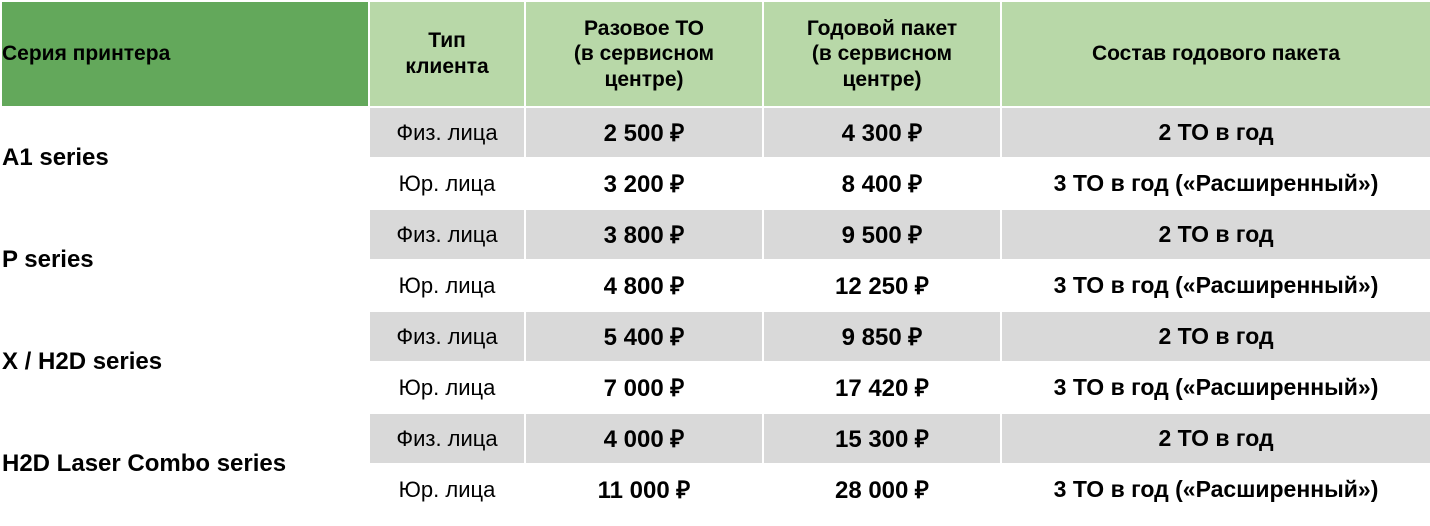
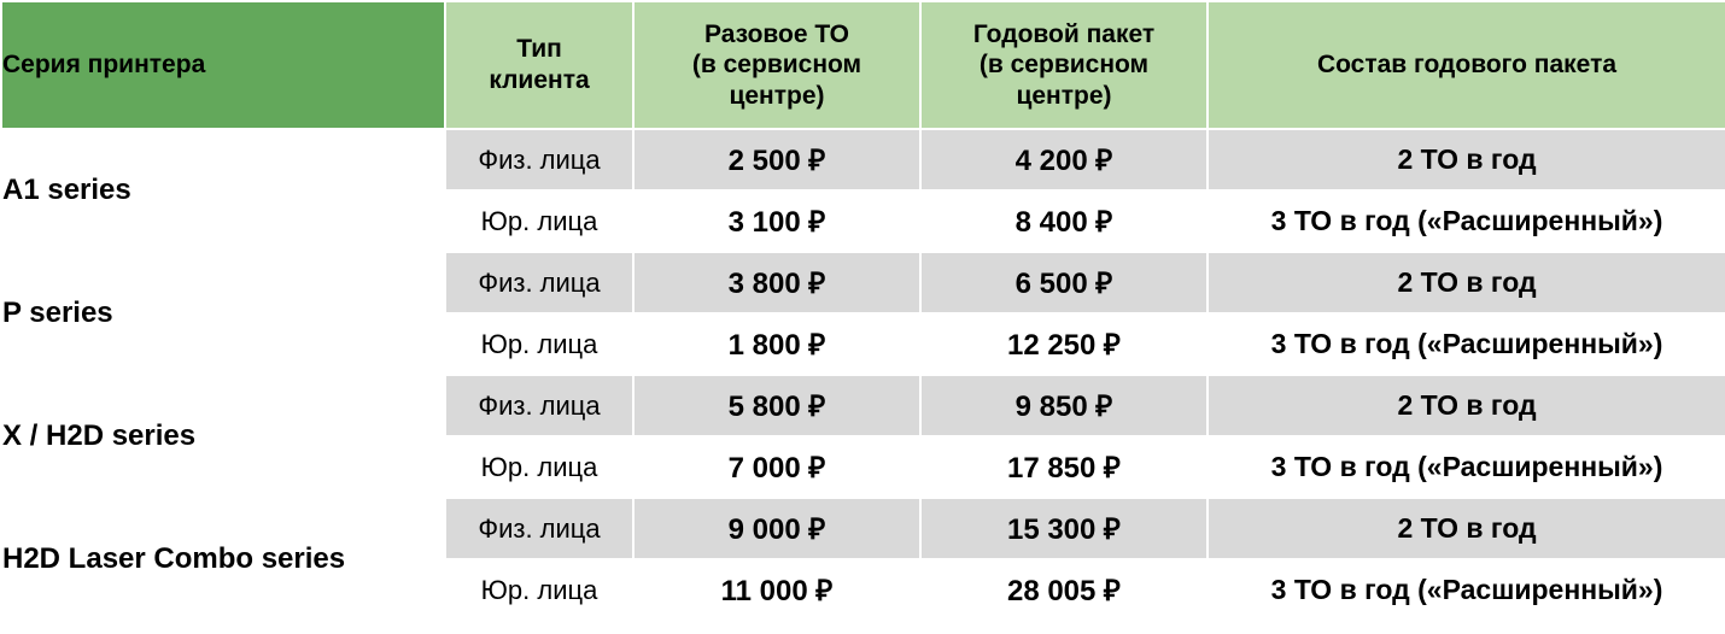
  Серия принтера	Тип клиента	Разовое ТО (в сервисном центре)	Годовой пакет (в сервисном центре)	Состав годового пакета
- A1 series	Физ. лица	2 500 ₽	4 300 ₽	2 ТО в год
+ A1 series	Физ. лица	2 500 ₽	4 200 ₽	2 ТО в год
- Юр. лица	3 200 ₽	8 400 ₽	3 ТО в год («Расширенный»)
+ Юр. лица	3 100 ₽	8 400 ₽	3 ТО в год («Расширенный»)
- P series	Физ. лица	3 800 ₽	9 500 ₽	2 ТО в год
+ P series	Физ. лица	3 800 ₽	6 500 ₽	2 ТО в год
- Юр. лица	4 800 ₽	12 250 ₽	3 ТО в год («Расширенный»)
+ Юр. лица	1 800 ₽	12 250 ₽	3 ТО в год («Расширенный»)
- X / H2D series	Физ. лица	5 400 ₽	9 850 ₽	2 ТО в год
+ X / H2D series	Физ. лица	5 800 ₽	9 850 ₽	2 ТО в год
- Юр. лица	7 000 ₽	17 420 ₽	3 ТО в год («Расширенный»)
+ Юр. лица	7 000 ₽	17 850 ₽	3 ТО в год («Расширенный»)
- H2D Laser Combo series	Физ. лица	4 000 ₽	15 300 ₽	2 ТО в год
+ H2D Laser Combo series	Физ. лица	9 000 ₽	15 300 ₽	2 ТО в год
- Юр. лица	11 000 ₽	28 000 ₽	3 ТО в год («Расширенный»)
+ Юр. лица	11 000 ₽	28 005 ₽	3 ТО в год («Расширенный»)
